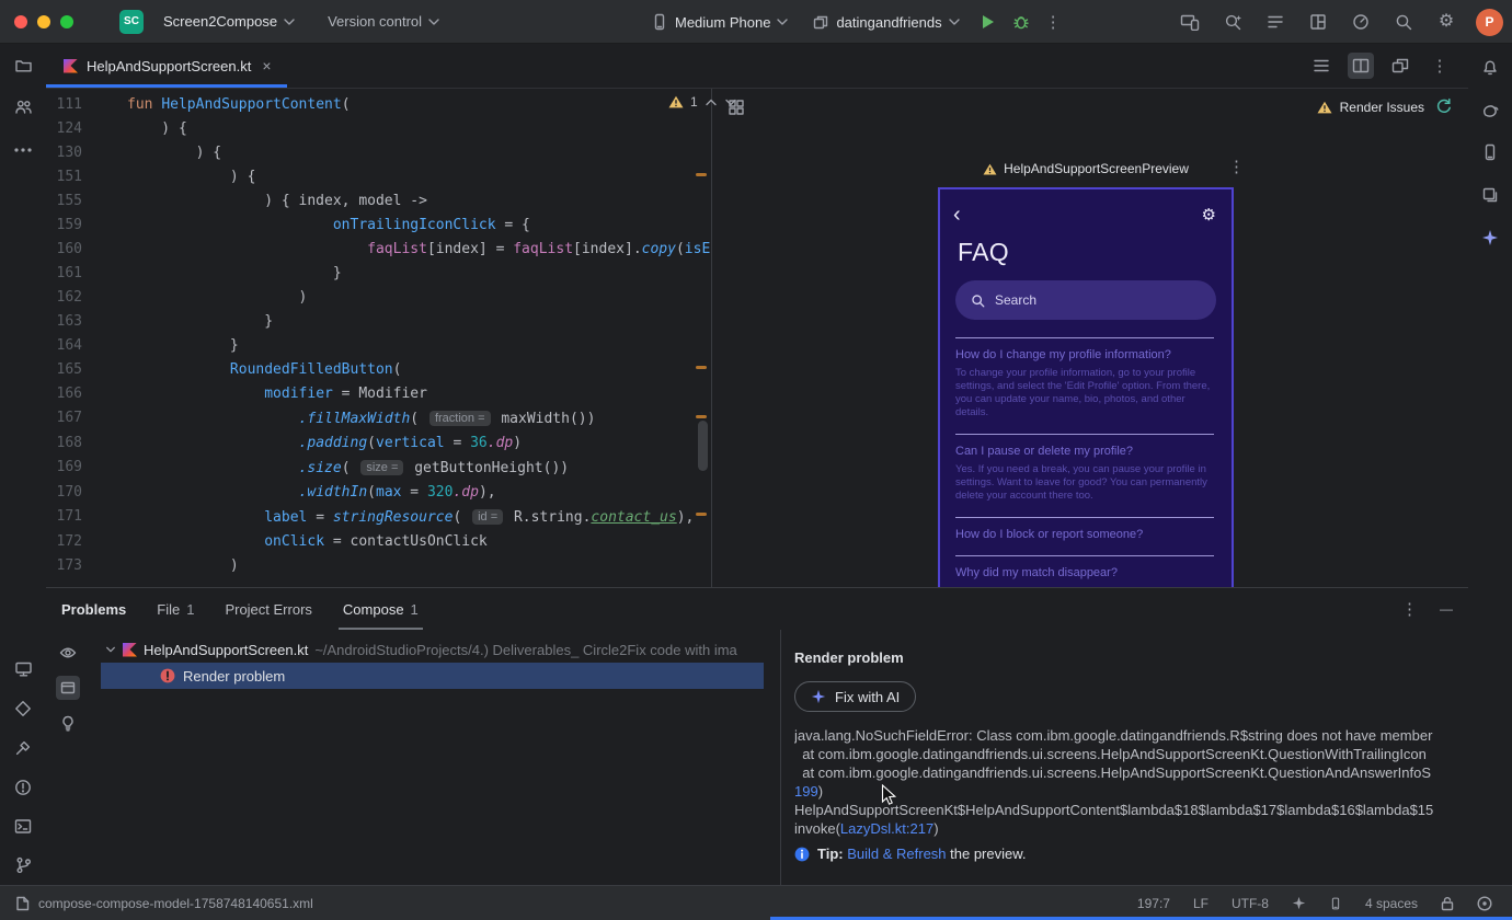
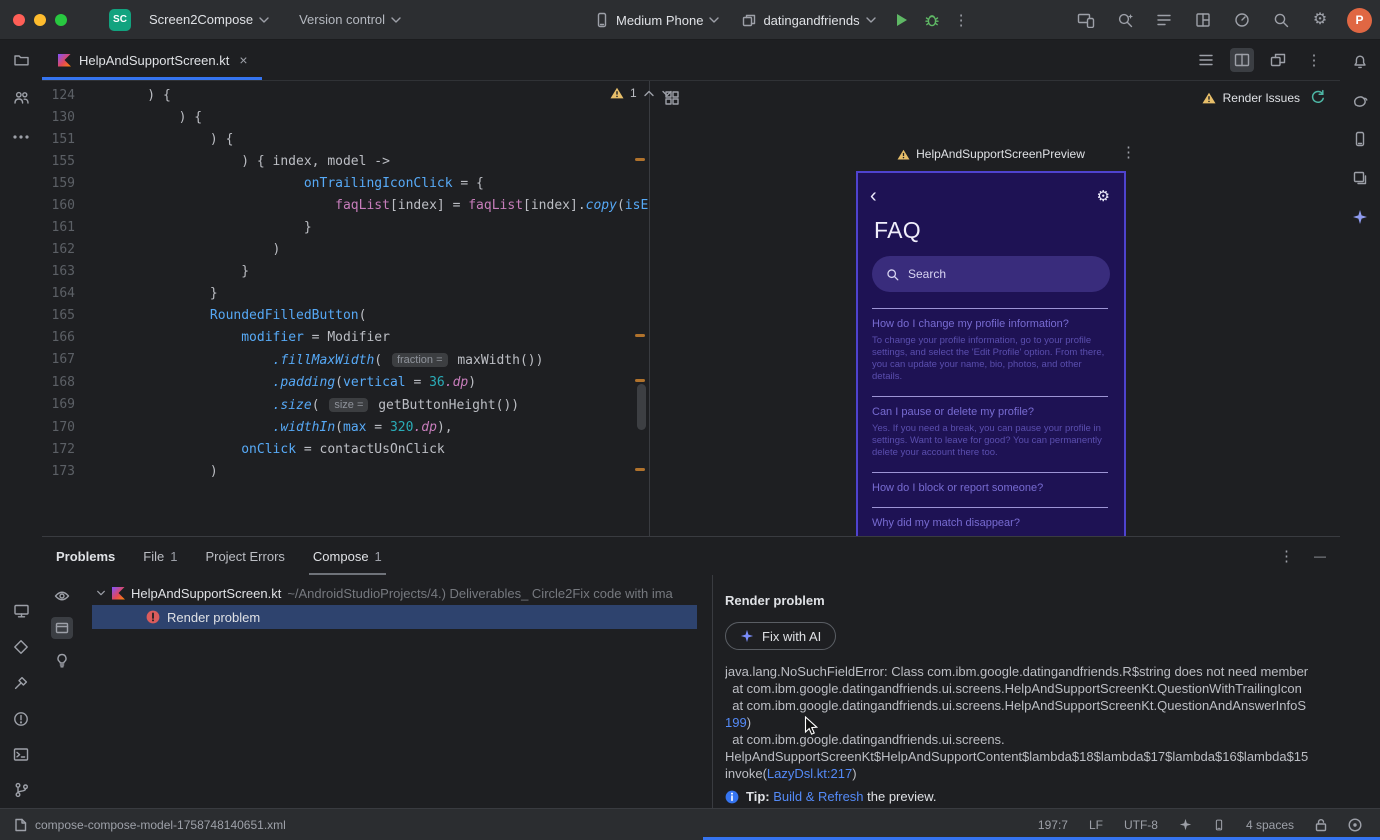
  SC
  Screen2Compose
  Version control
  Medium Phone
  datingandfriends
  ⋮
  ⚙
  P
  HelpAndSupportScreen.kt
  ×
  ⋮
- 111
- fun HelpAndSupportContent(
  124
  ) {
  130
  ) {
  151
  ) {
  155
  ) { index, model ->
  159
  onTrailingIconClick = {
  160
  faqList[index] = faqList[index].copy(isE
  161
  }
  162
  )
  163
  }
  164
  }
  165
  RoundedFilledButton(
  166
  modifier = Modifier
  167
  .fillMaxWidth( fraction = maxWidth())
  168
  .padding(vertical = 36.dp)
  169
  .size( size = getButtonHeight())
  170
  .widthIn(max = 320.dp),
- 171
- label = stringResource( id = R.string.contact_us),
  172
  onClick = contactUsOnClick
  173
  )
  1
  Render Issues
  HelpAndSupportScreenPreview
  ⋮
  ‹
  ⚙
  FAQ
  Search
  How do I change my profile information?
  To change your profile information, go to your profile settings, and select the 'Edit Profile' option. From there, you can update your name, bio, photos, and other details.
  Can I pause or delete my profile?
  Yes. If you need a break, you can pause your profile in settings. Want to leave for good? You can permanently delete your account there too.
  How do I block or report someone?
  Why did my match disappear?
  Problems
  File
  1
  Project Errors
  Compose
  1
  ⋮
  —
  HelpAndSupportScreen.kt
  ~/AndroidStudioProjects/4.) Deliverables_ Circle2Fix code with ima
  Render problem
  Render problem
  Fix with AI
- java.lang.NoSuchFieldError: Class com.ibm.google.datingandfriends.R$string does not have member
+ java.lang.NoSuchFieldError: Class com.ibm.google.datingandfriends.R$string does not need member
  at com.ibm.google.datingandfriends.ui.screens.HelpAndSupportScreenKt.QuestionWithTrailingIcon
  at com.ibm.google.datingandfriends.ui.screens.HelpAndSupportScreenKt.QuestionAndAnswerInfoS
  199)
+ at com.ibm.google.datingandfriends.ui.screens.
  HelpAndSupportScreenKt$HelpAndSupportContent$lambda$18$lambda$17$lambda$16$lambda$15
  invoke(LazyDsl.kt:217)
  Tip: Build & Refresh the preview.
  compose-compose-model-1758748140651.xml
  197:7
  LF
  UTF-8
  4 spaces
